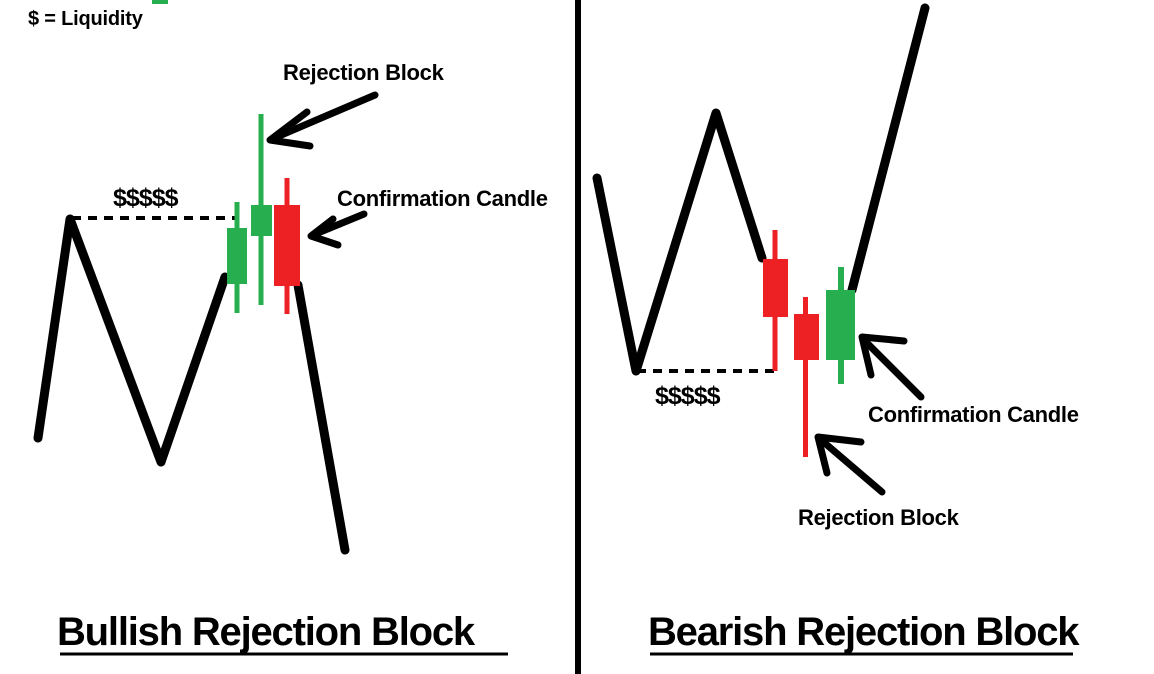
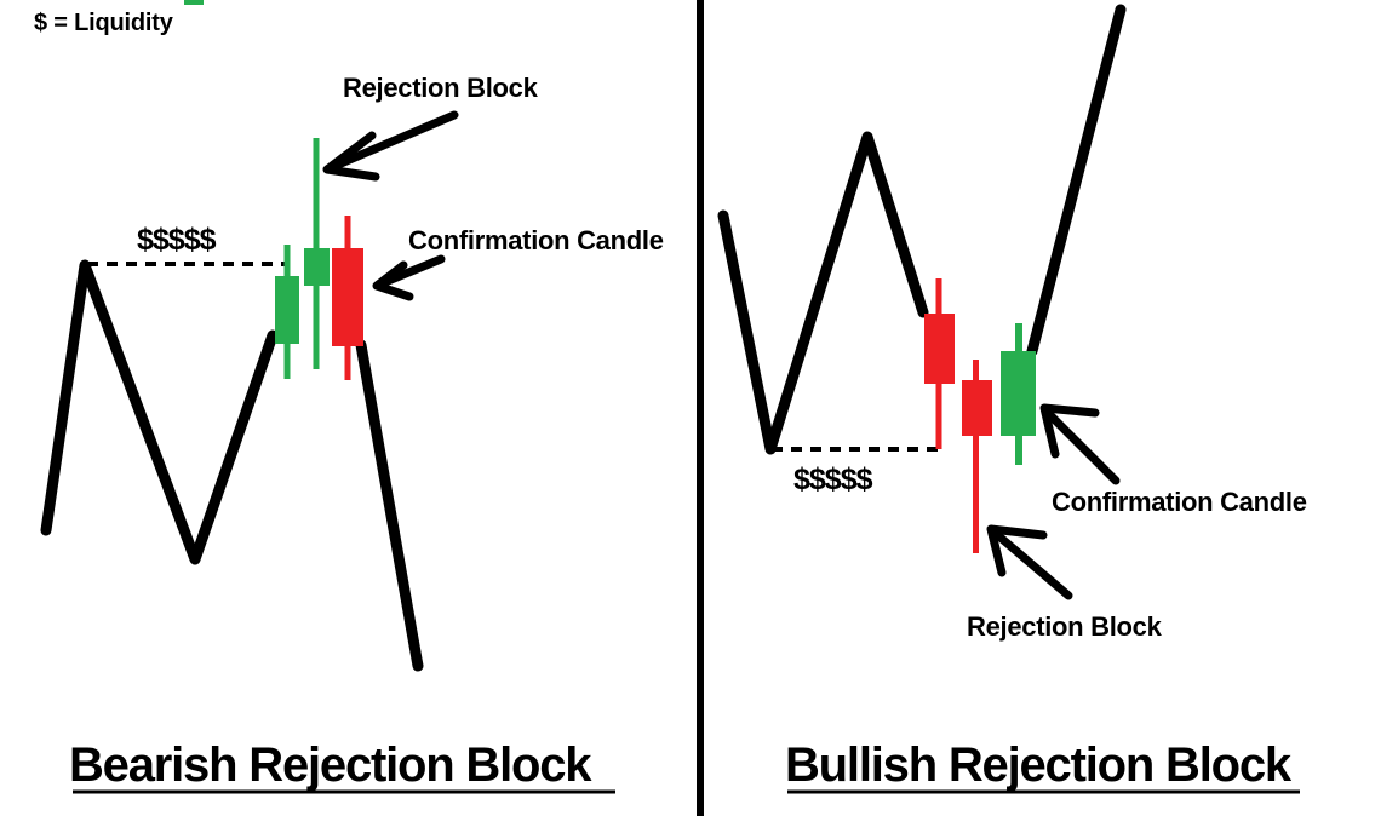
  $ = Liquidity
  $$$$$
  Rejection Block
  Confirmation Candle
- Bullish Rejection Block
+ Bearish Rejection Block
  $$$$$
  Confirmation Candle
  Rejection Block
- Bearish Rejection Block
+ Bullish Rejection Block
